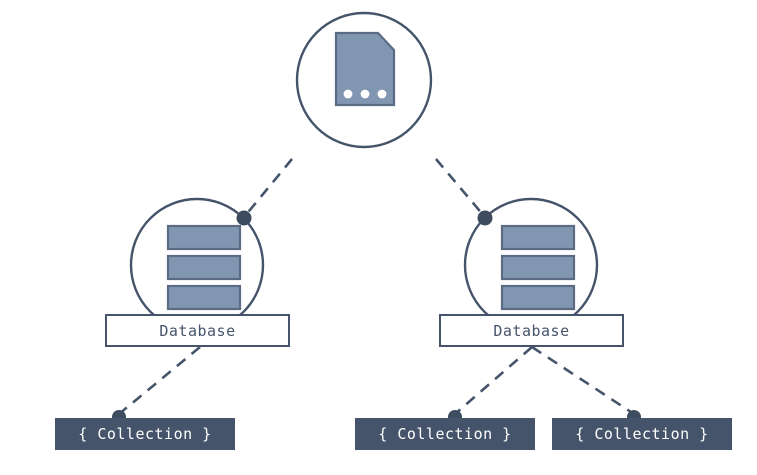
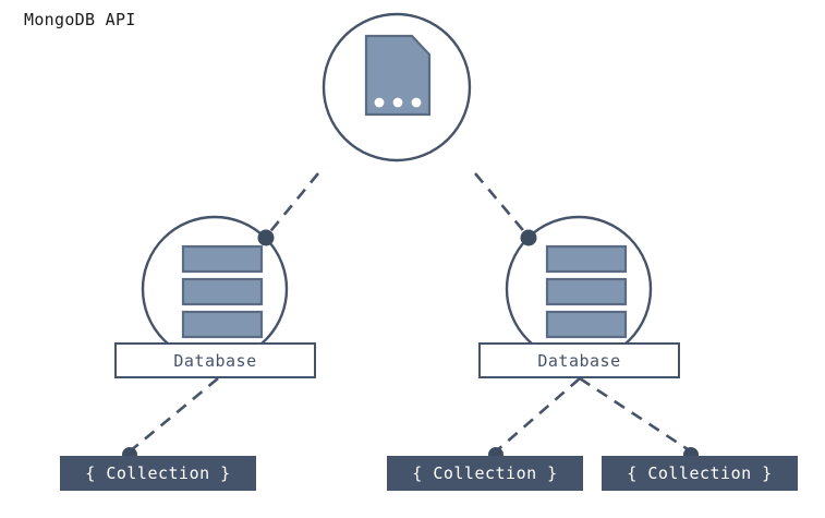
+ MongoDB API
  Database
  Database
  { Collection }
  { Collection }
  { Collection }
